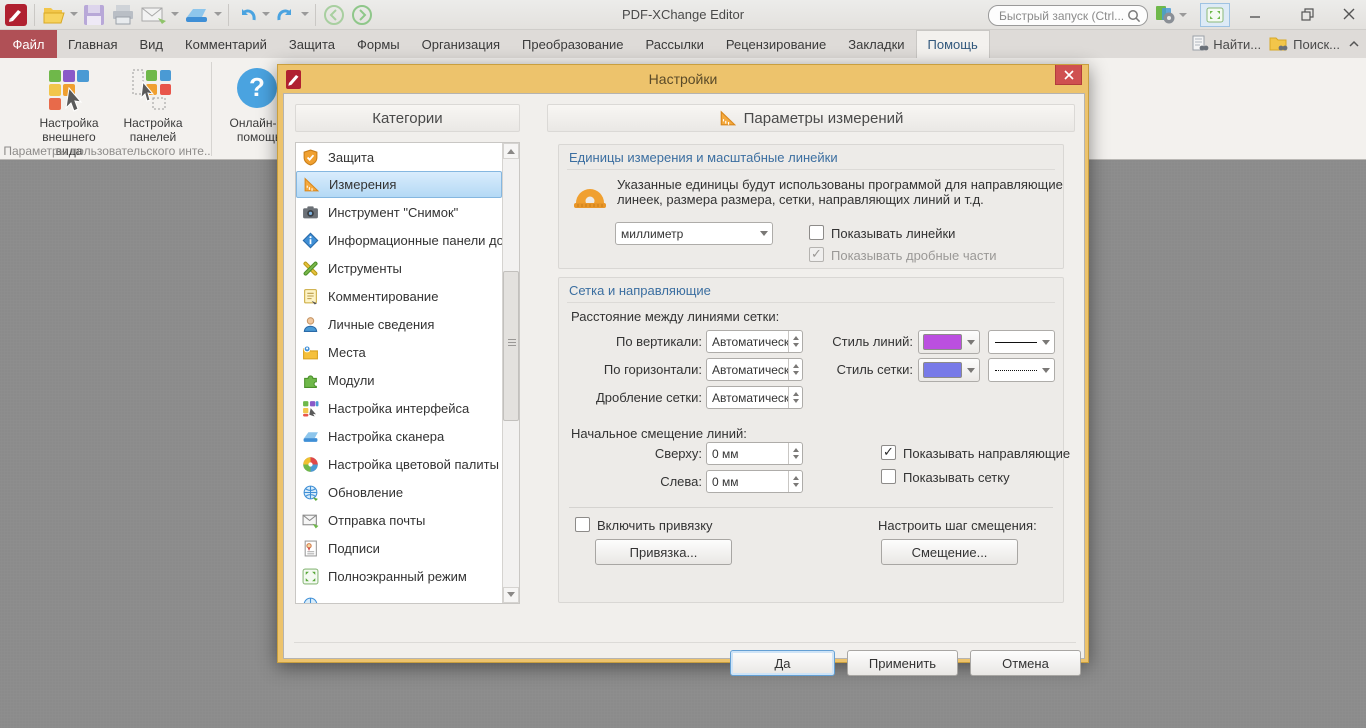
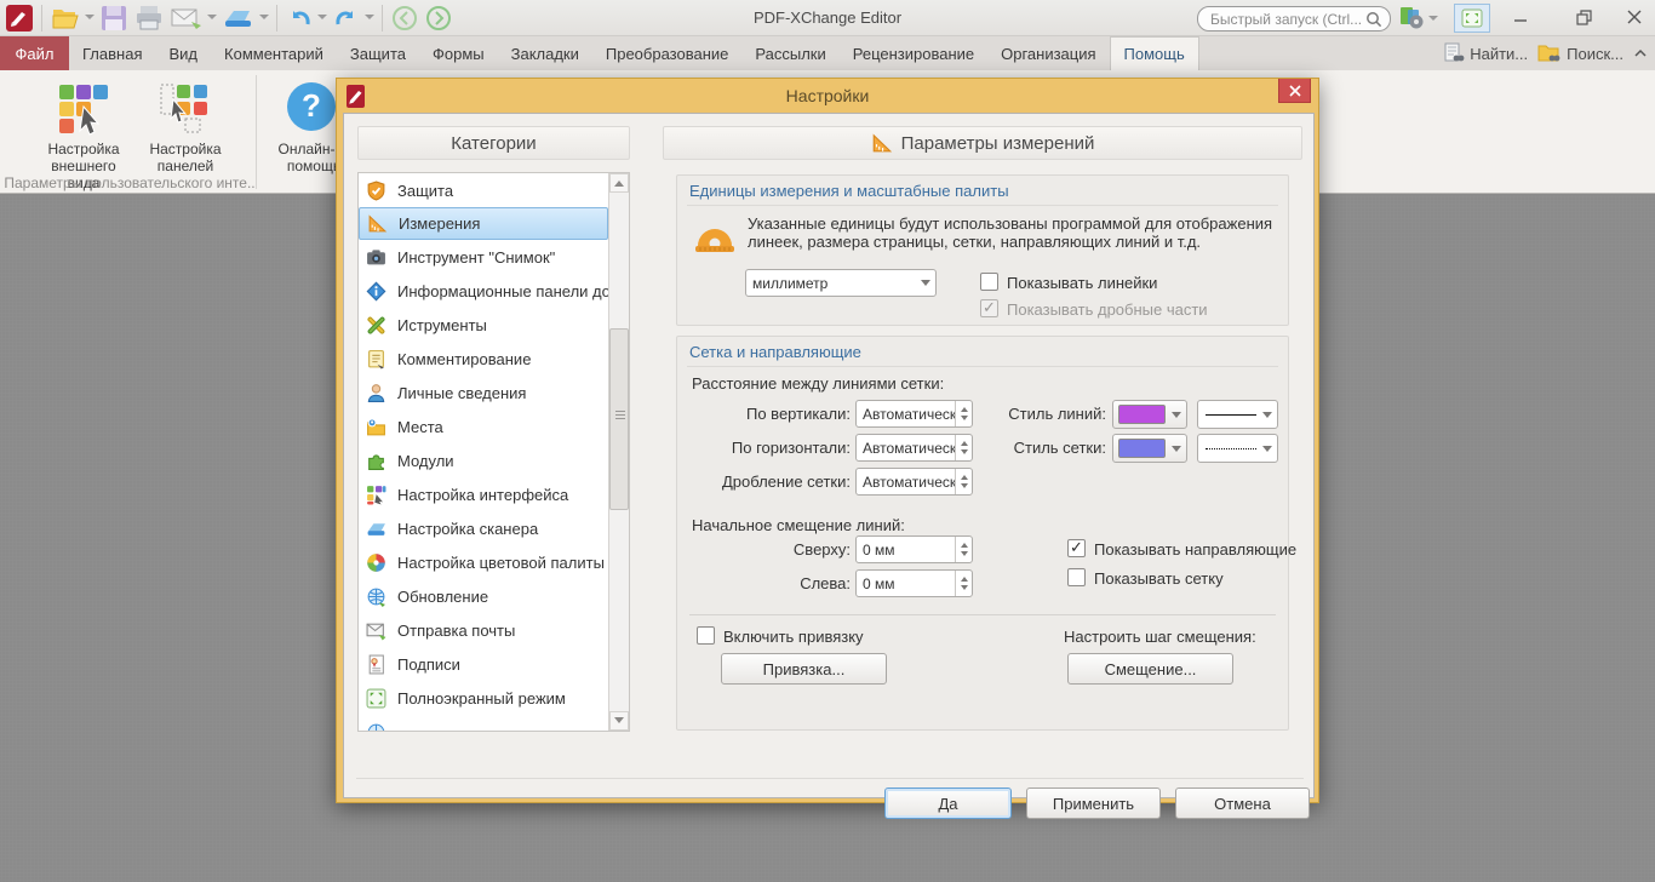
  PDF-XChange Editor
  Быстрый запуск (Ctrl...
  Файл
  Главная
  Вид
  Комментарий
  Защита
  Формы
- Организация
+ Закладки
  Преобразование
  Рассылки
  Рецензирование
- Закладки
+ Организация
  Помощь
  Найти...
  Поиск...
  Настройка
  внешнего вида
  Настройка
  панелей
  ?
  Онлайн-
  помощ
  Параметры пользовательского инте..
  Настройки
  Категории
  Защита
  Измерения
  Инструмент "Снимок"
  Информационные панели до
  Иструменты
  Комментирование
  Личные сведения
  Места
  Модули
  Настройка интерфейса
  Настройка сканера
  Настройка цветовой палиты
  Обновление
  Отправка почты
  Подписи
  Полноэкранный режим
  Параметры измерений
- Единицы измерения и масштабные линейки
+ Единицы измерения и масштабные палиты
- Указанные единицы будут использованы программой для направляющие
+ Указанные единицы будут использованы программой для отображения
- линеек, размера размера, сетки, направляющих линий и т.д.
+ линеек, размера страницы, сетки, направляющих линий и т.д.
  миллиметр
  Показывать линейки
  ✓
  Показывать дробные части
  Сетка и направляющие
  Расстояние между линиями сетки:
  По вертикали:
  Автоматическ
  По горизонтали:
  Автоматическ
  Дробление сетки:
  Автоматическ
  Стиль линий:
  Стиль сетки:
  Начальное смещение линий:
  Сверху:
  0 мм
  Слева:
  0 мм
  ✓
  Показывать направляющие
  Показывать сетку
  Включить привязку
  Привязка...
  Настроить шаг смещения:
  Смещение...
  Да
  Применить
  Отмена
